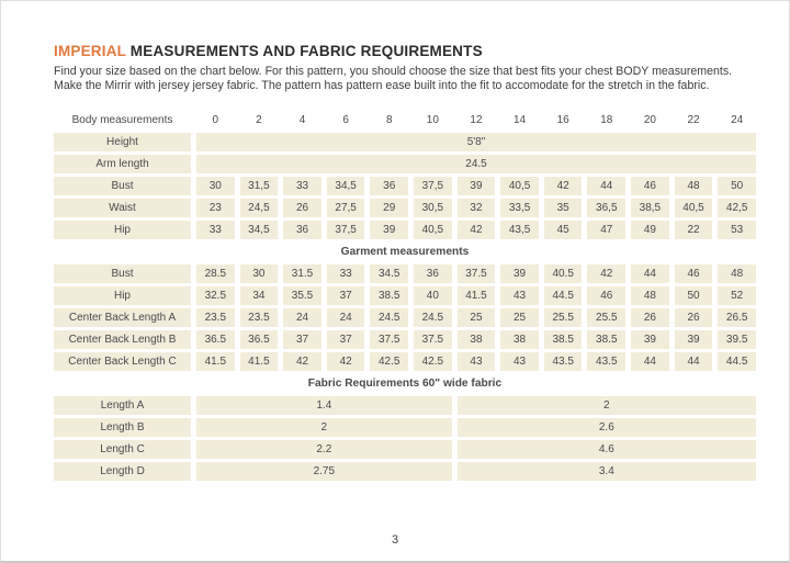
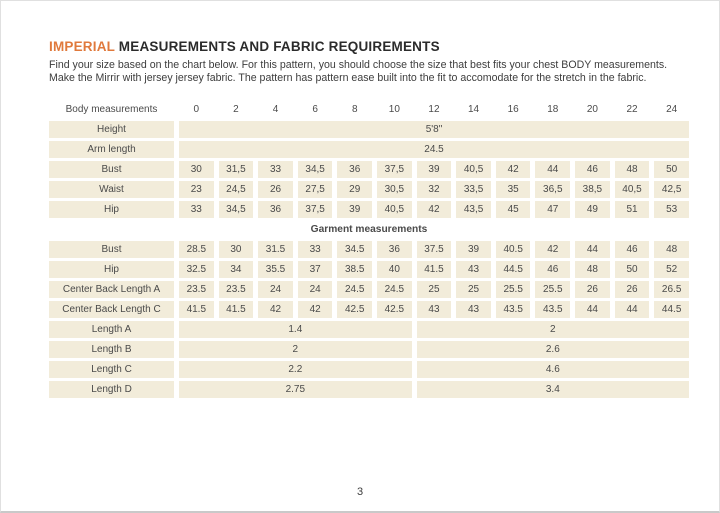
  IMPERIAL MEASUREMENTS AND FABRIC REQUIREMENTS
  Find your size based on the chart below. For this pattern, you should choose the size that best fits your chest BODY measurements.
  Make the Mirrir with jersey jersey fabric. The pattern has pattern ease built into the fit to accomodate for the stretch in the fabric.
  Body measurements	0	2	4	6	8	10	12	14	16	18	20	22	24
  Height	5'8"
  Arm length	24.5
  Bust	30	31,5	33	34,5	36	37,5	39	40,5	42	44	46	48	50
  Waist	23	24,5	26	27,5	29	30,5	32	33,5	35	36,5	38,5	40,5	42,5
- Hip	33	34,5	36	37,5	39	40,5	42	43,5	45	47	49	22	53
+ Hip	33	34,5	36	37,5	39	40,5	42	43,5	45	47	49	51	53
  Garment measurements
  Bust	28.5	30	31.5	33	34.5	36	37.5	39	40.5	42	44	46	48
  Hip	32.5	34	35.5	37	38.5	40	41.5	43	44.5	46	48	50	52
  Center Back Length A	23.5	23.5	24	24	24.5	24.5	25	25	25.5	25.5	26	26	26.5
- Center Back Length B	36.5	36.5	37	37	37.5	37.5	38	38	38.5	38.5	39	39	39.5
  Center Back Length C	41.5	41.5	42	42	42.5	42.5	43	43	43.5	43.5	44	44	44.5
- Fabric Requirements 60" wide fabric
  Length A	1.4	2
  Length B	2	2.6
  Length C	2.2	4.6
  Length D	2.75	3.4
  3
